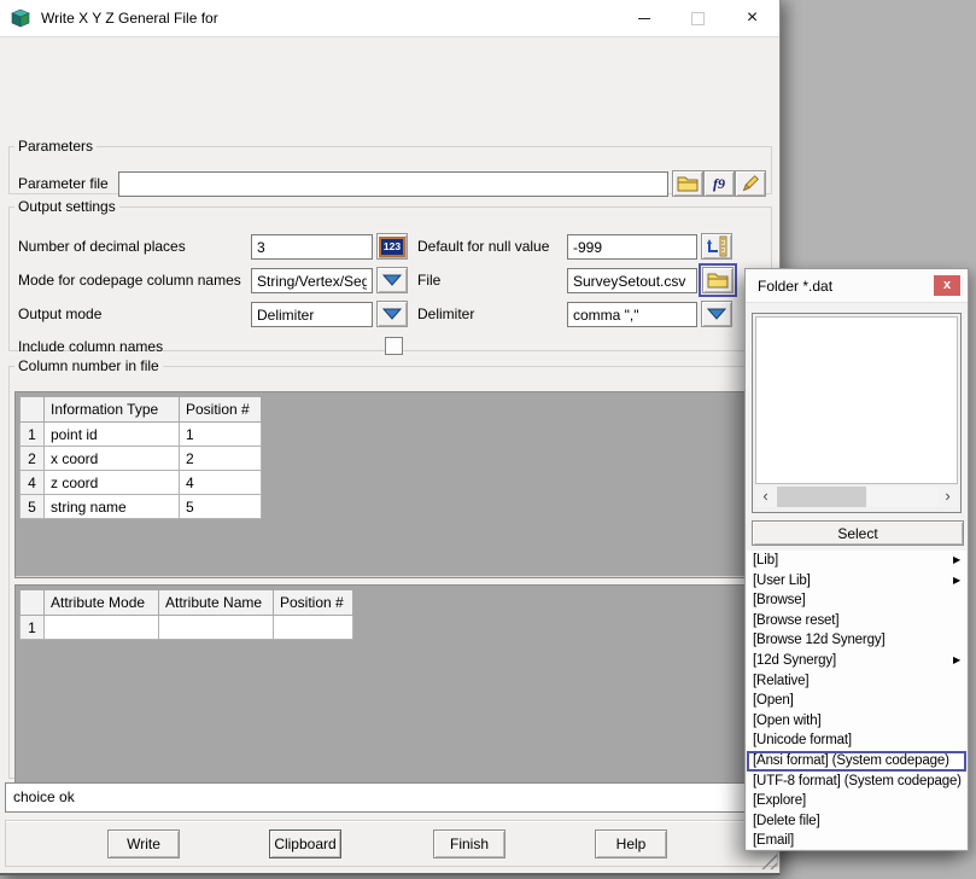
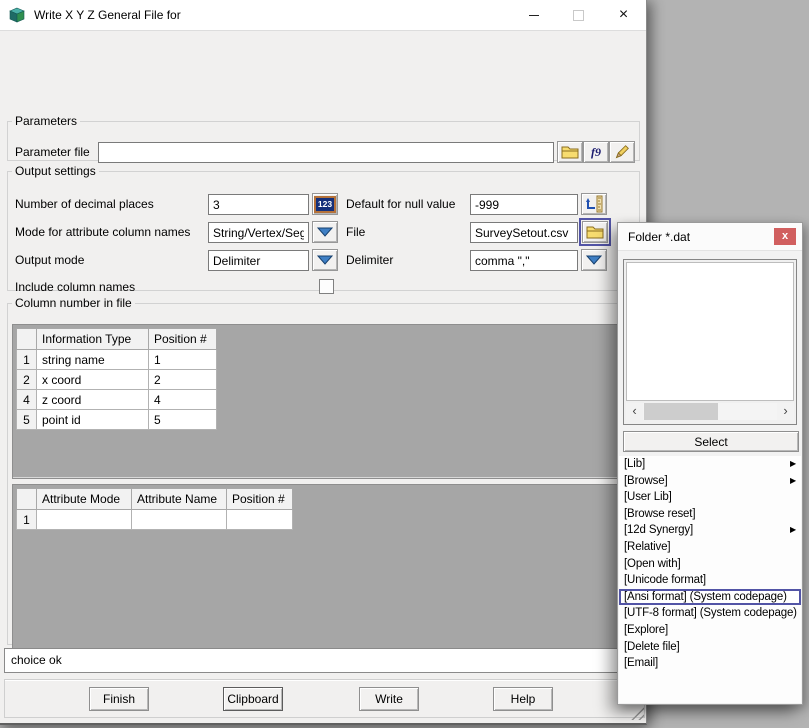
  Write X Y Z General File for
  ×
  Parameters
  Parameter file
  f9
  Output settings
  Number of decimal places
  3
  123
- Mode for codepage column names
+ Mode for attribute column names
  String/Vertex/Seg
  Output mode
  Delimiter
  Include column names
  Default for null value
  -999
  File
  SurveySetout.csv
  Delimiter
  comma ","
  Column number in file
  	Information Type	Position #
- 1	point id	1
+ 1	string name	1
  2	x coord	2
  4	z coord	4
- 5	string name	5
+ 5	point id	5
  	Attribute Mode	Attribute Name	Position #
  1
  choice ok
- Write
+ Finish
  Clipboard
- Finish
+ Write
  Help
  Folder *.dat
  x
  ‹
  ›
  Select
  [Lib]
  ▶
- [User Lib]
+ [Browse]
  ▶
- [Browse]
+ [User Lib]
  [Browse reset]
- [Browse 12d Synergy]
  [12d Synergy]
  ▶
  [Relative]
- [Open]
  [Open with]
  [Unicode format]
  [Ansi format] (System codepage)
  [UTF-8 format] (System codepage)
  [Explore]
  [Delete file]
  [Email]
